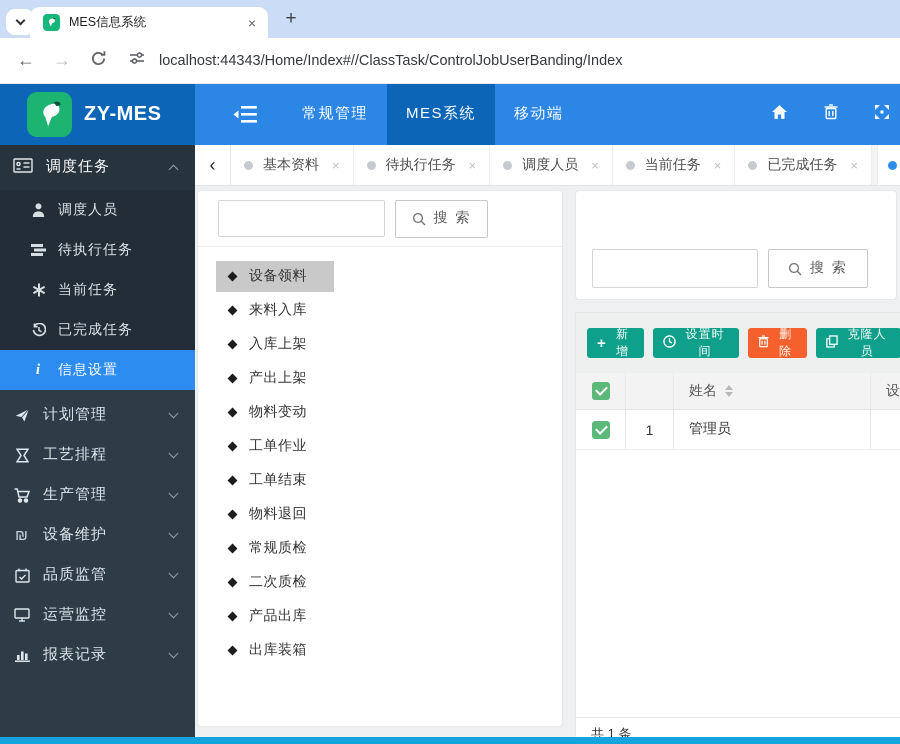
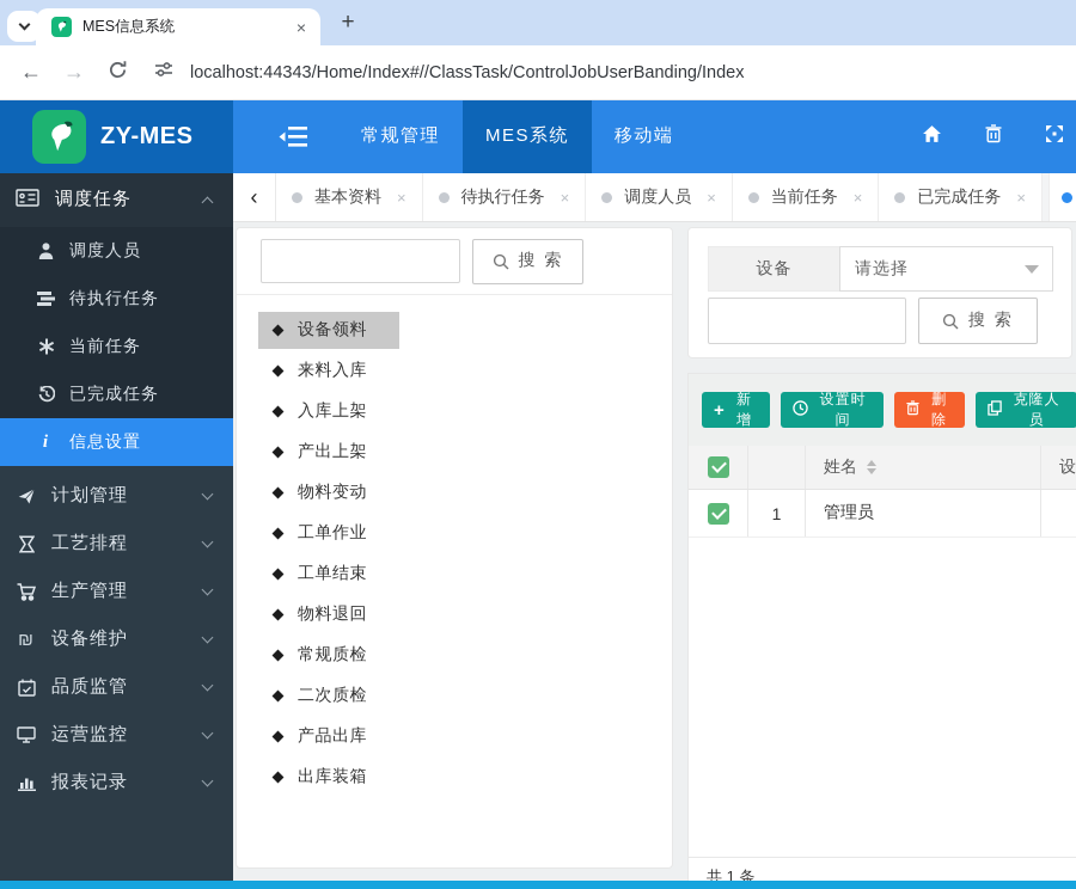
  MES信息系统
  ×
  +
  ←
  →
  localhost:44343/Home/Index#//ClassTask/ControlJobUserBanding/Index
  ZY-MES
  常规管理
  MES系统
  移动端
  调度任务
  调度人员
  待执行任务
  当前任务
  已完成任务
  i
  信息设置
  计划管理
  工艺排程
  生产管理
  ₪
  设备维护
  品质监管
  运营监控
  报表记录
  ‹
  基本资料
  ×
  待执行任务
  ×
  调度人员
  ×
  当前任务
  ×
  已完成任务
  ×
  搜 索
  设备领料
  来料入库
  入库上架
  产出上架
  物料变动
  工单作业
  工单结束
  物料退回
  常规质检
  二次质检
  产品出库
  出库装箱
+ 设备
+ 请选择
  搜 索
  +
  新增
  设置时间
  删除
  克隆人员
  姓名
  设
  1
  管理员
  共 1 条
